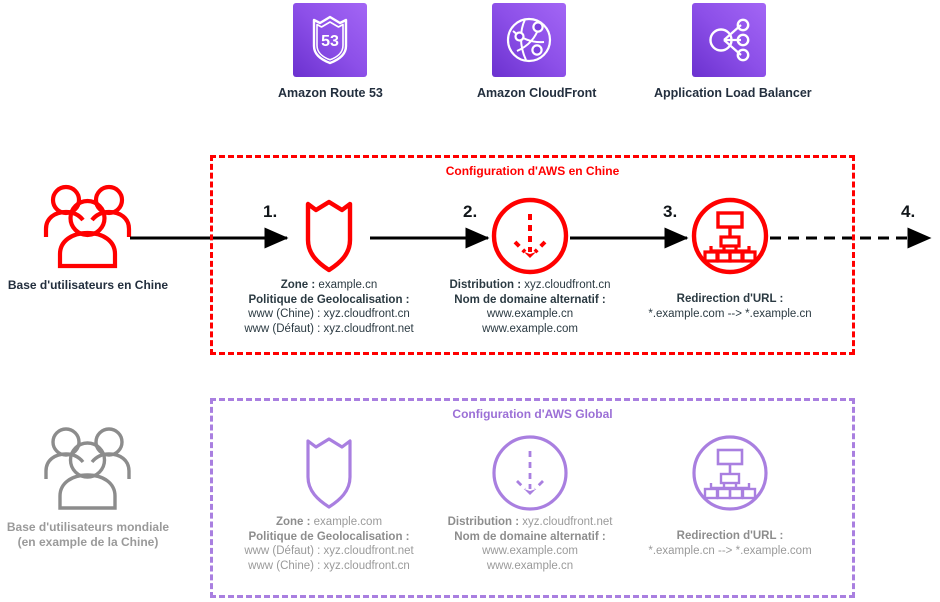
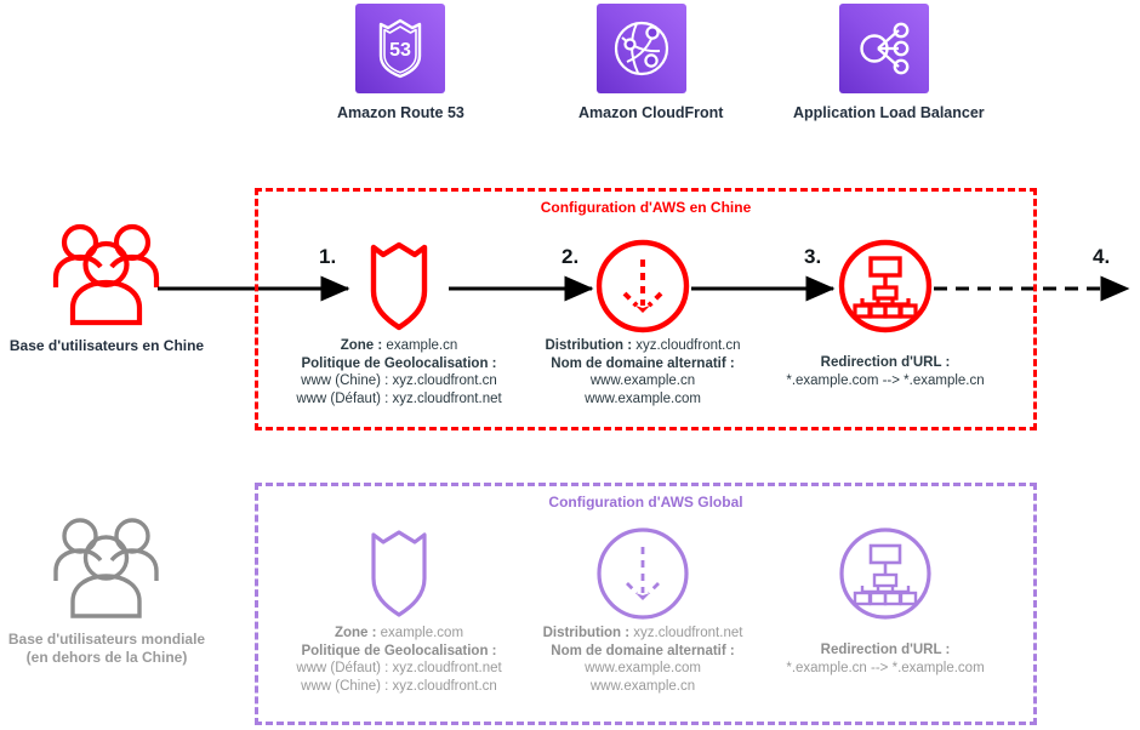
  53
  Amazon Route 53
  Amazon CloudFront
  Application Load Balancer
  Base d'utilisateurs en Chine
  Base d'utilisateurs mondiale
- (en example de la Chine)
+ (en dehors de la Chine)
  Configuration d'AWS en Chine
  1.
  2.
  3.
  4.
  Zone : example.cn
  Politique de Geolocalisation :
  www (Chine) : xyz.cloudfront.cn
  www (Défaut) : xyz.cloudfront.net
  Distribution : xyz.cloudfront.cn
  Nom de domaine alternatif :
  www.example.cn
  www.example.com
  Redirection d'URL :
  *.example.com --> *.example.cn
  Configuration d'AWS Global
  Zone : example.com
  Politique de Geolocalisation :
  www (Défaut) : xyz.cloudfront.net
  www (Chine) : xyz.cloudfront.cn
  Distribution : xyz.cloudfront.net
  Nom de domaine alternatif :
  www.example.com
  www.example.cn
  Redirection d'URL :
  *.example.cn --> *.example.com
